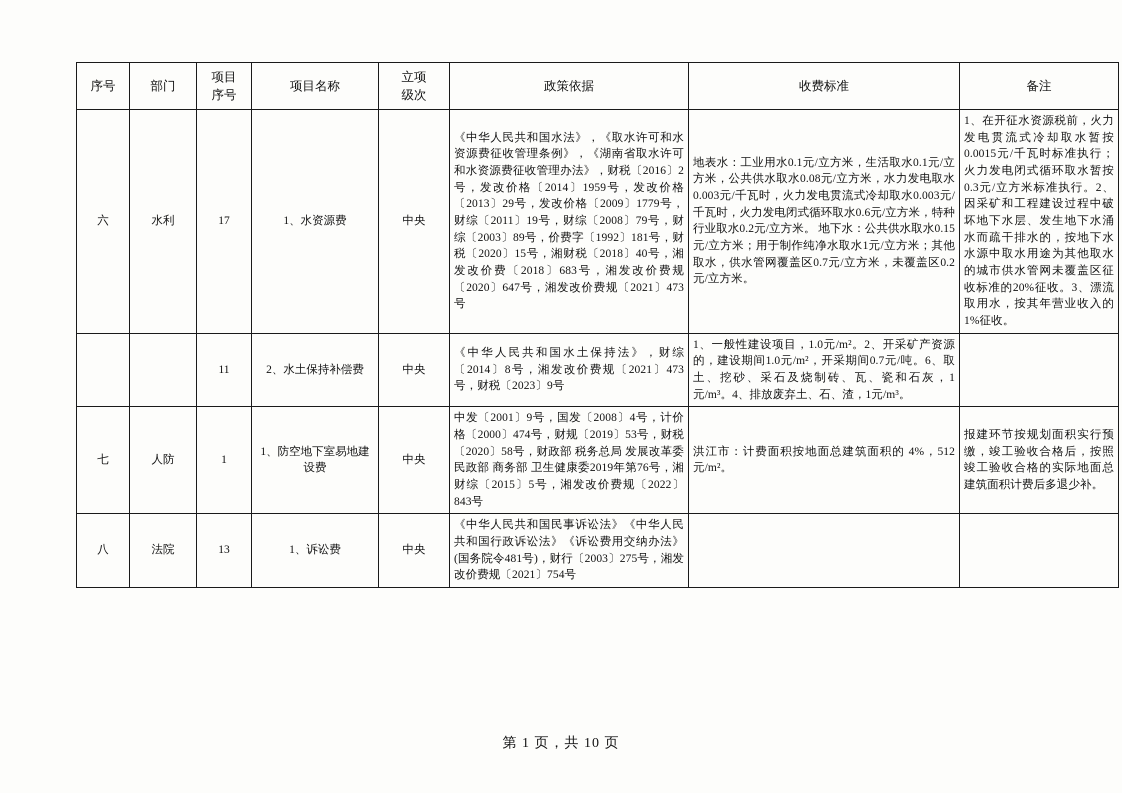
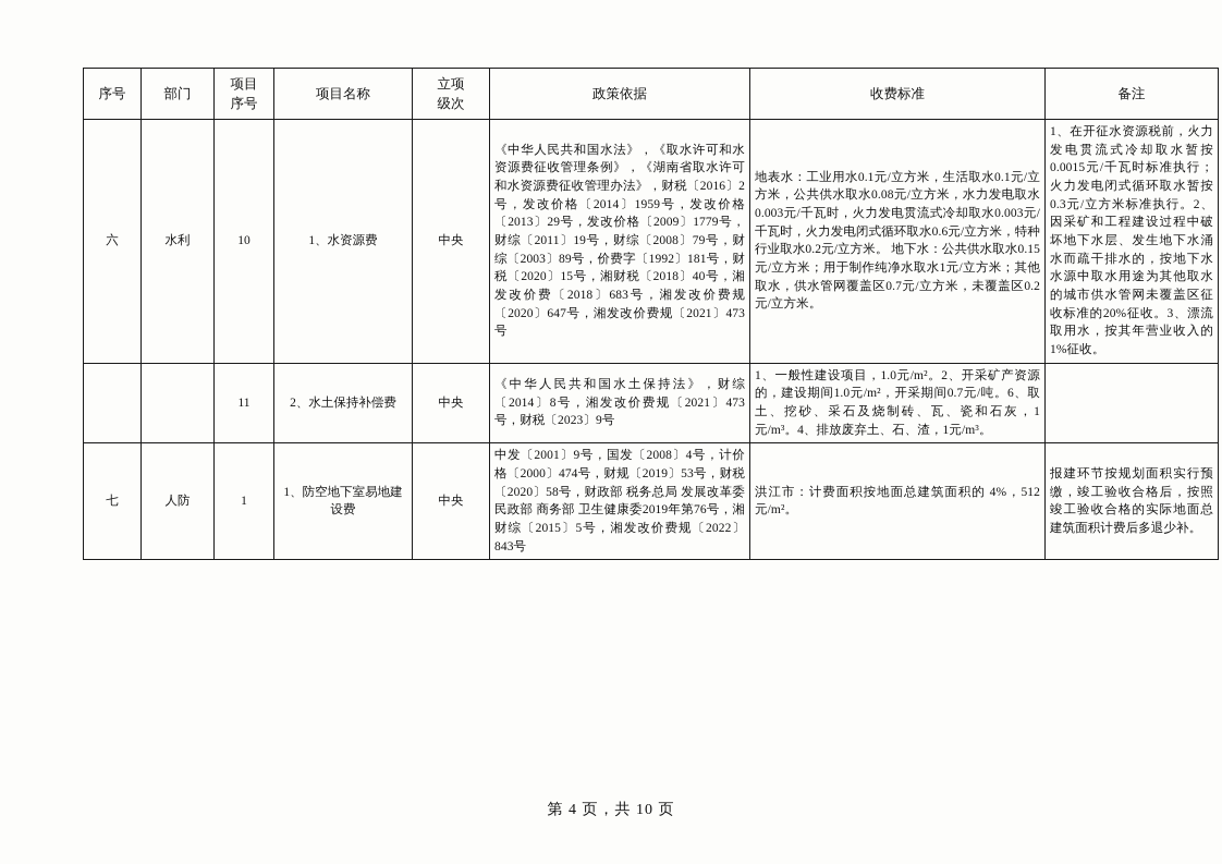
  序号	部门	项目序号	项目名称	立项级次	政策依据	收费标准	备注
- 六	水利	17	1、水资源费	中央	《中华人民共和国水法》，《取水许可和水资源费征收管理条例》，《湖南省取水许可和水资源费征收管理办法》，财税〔2016〕2号，发改价格〔2014〕1959号，发改价格〔2013〕29号，发改价格〔2009〕1779号，财综〔2011〕19号，财综〔2008〕79号，财综〔2003〕89号，价费字〔1992〕181号，财税〔2020〕15号，湘财税〔2018〕40号，湘发改价费〔2018〕683号，湘发改价费规〔2020〕647号，湘发改价费规〔2021〕473号	地表水：工业用水0.1元/立方米，生活取水0.1元/立方米，公共供水取水0.08元/立方米，水力发电取水0.003元/千瓦时，火力发电贯流式冷却取水0.003元/千瓦时，火力发电闭式循环取水0.6元/立方米，特种行业取水0.2元/立方米。 地下水：公共供水取水0.15元/立方米；用于制作纯净水取水1元/立方米；其他取水，供水管网覆盖区0.7元/立方米，未覆盖区0.2元/立方米。	1、在开征水资源税前，火力发电贯流式冷却取水暂按0.0015元/千瓦时标准执行；火力发电闭式循环取水暂按0.3元/立方米标准执行。2、因采矿和工程建设过程中破坏地下水层、发生地下水涌水而疏干排水的，按地下水水源中取水用途为其他取水的城市供水管网未覆盖区征收标准的20%征收。3、漂流取用水，按其年营业收入的1%征收。
+ 六	水利	10	1、水资源费	中央	《中华人民共和国水法》，《取水许可和水资源费征收管理条例》，《湖南省取水许可和水资源费征收管理办法》，财税〔2016〕2号，发改价格〔2014〕1959号，发改价格〔2013〕29号，发改价格〔2009〕1779号，财综〔2011〕19号，财综〔2008〕79号，财综〔2003〕89号，价费字〔1992〕181号，财税〔2020〕15号，湘财税〔2018〕40号，湘发改价费〔2018〕683号，湘发改价费规〔2020〕647号，湘发改价费规〔2021〕473号	地表水：工业用水0.1元/立方米，生活取水0.1元/立方米，公共供水取水0.08元/立方米，水力发电取水0.003元/千瓦时，火力发电贯流式冷却取水0.003元/千瓦时，火力发电闭式循环取水0.6元/立方米，特种行业取水0.2元/立方米。 地下水：公共供水取水0.15元/立方米；用于制作纯净水取水1元/立方米；其他取水，供水管网覆盖区0.7元/立方米，未覆盖区0.2元/立方米。	1、在开征水资源税前，火力发电贯流式冷却取水暂按0.0015元/千瓦时标准执行；火力发电闭式循环取水暂按0.3元/立方米标准执行。2、因采矿和工程建设过程中破坏地下水层、发生地下水涌水而疏干排水的，按地下水水源中取水用途为其他取水的城市供水管网未覆盖区征收标准的20%征收。3、漂流取用水，按其年营业收入的1%征收。
  		11	2、水土保持补偿费	中央	《中华人民共和国水土保持法》，财综〔2014〕8号，湘发改价费规〔2021〕473号，财税〔2023〕9号	1、一般性建设项目，1.0元/m²。2、开采矿产资源的，建设期间1.0元/m²，开采期间0.7元/吨。6、取土、挖砂、采石及烧制砖、瓦、瓷和石灰，1元/m³。4、排放废弃土、石、渣，1元/m³。
  七	人防	1	1、防空地下室易地建设费	中央	中发〔2001〕9号，国发〔2008〕4号，计价格〔2000〕474号，财规〔2019〕53号，财税〔2020〕58号，财政部 税务总局 发展改革委 民政部 商务部 卫生健康委2019年第76号，湘财综〔2015〕5号，湘发改价费规〔2022〕843号	洪江市：计费面积按地面总建筑面积的 4%，512元/m²。	报建环节按规划面积实行预缴，竣工验收合格后，按照竣工验收合格的实际地面总建筑面积计费后多退少补。
- 八	法院	13	1、诉讼费	中央	《中华人民共和国民事诉讼法》《中华人民共和国行政诉讼法》《诉讼费用交纳办法》(国务院令481号)，财行〔2003〕275号，湘发改价费规〔2021〕754号
- 第 1 页，共 10 页
+ 第 4 页，共 10 页
